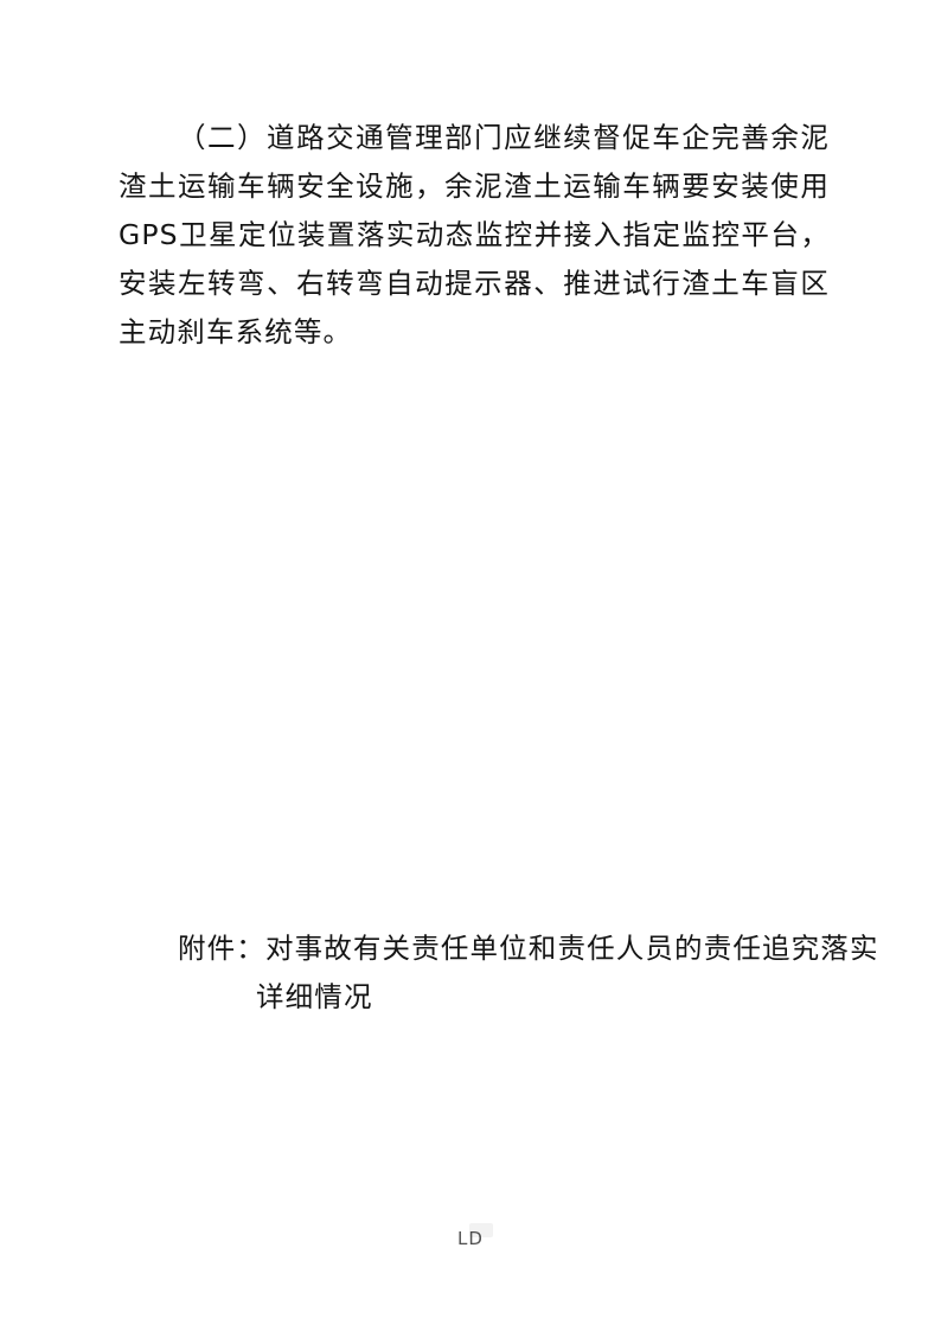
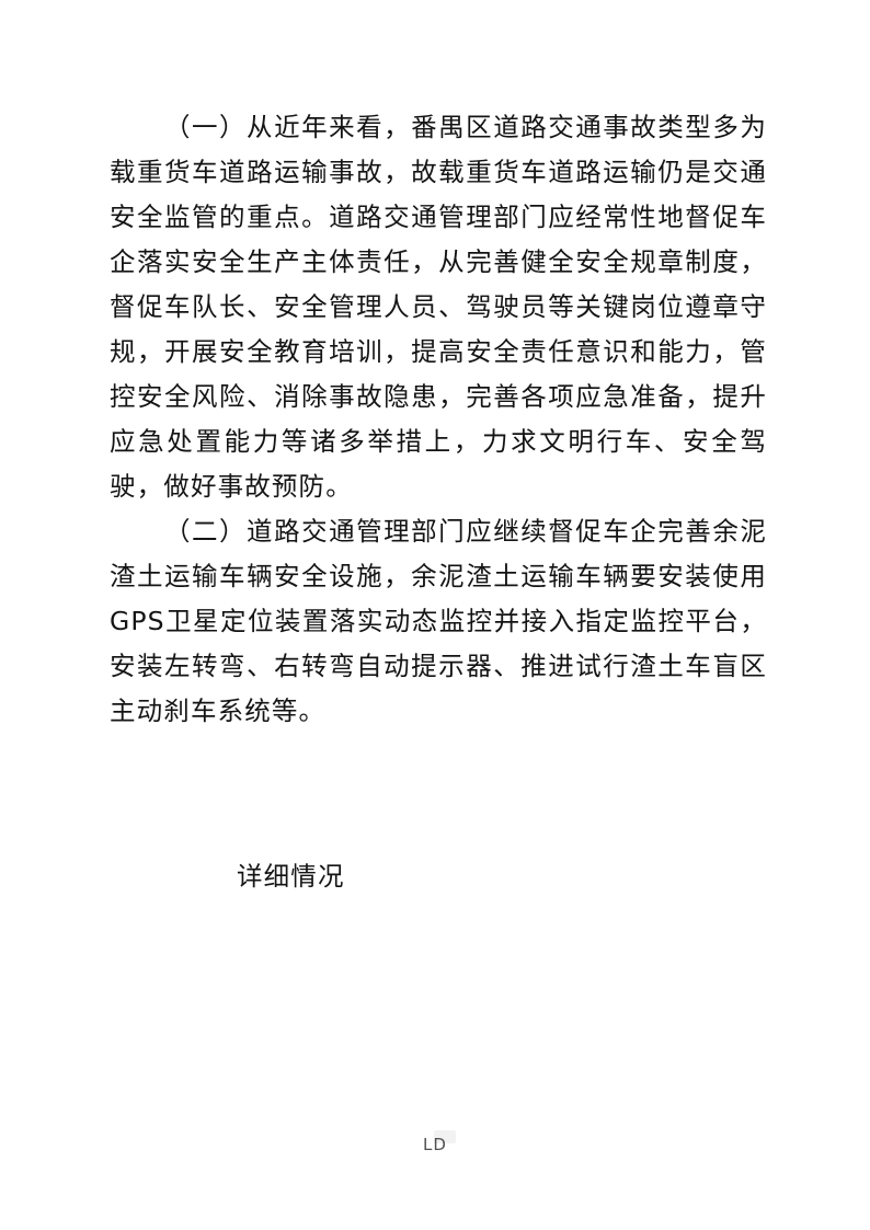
+ （一）从近年来看，番禺区道路交通事故类型多为载重货车道路运输事故，故载重货车道路运输仍是交通安全监管的重点。道路交通管理部门应经常性地督促车企落实安全生产主体责任，从完善健全安全规章制度，督促车队长、安全管理人员、驾驶员等关键岗位遵章守规，开展安全教育培训，提高安全责任意识和能力，管控安全风险、消除事故隐患，完善各项应急准备，提升应急处置能力等诸多举措上，力求文明行车、安全驾驶，做好事故预防。
  （二）道路交通管理部门应继续督促车企完善余泥渣土运输车辆安全设施，余泥渣土运输车辆要安装使用GPS卫星定位装置落实动态监控并接入指定监控平台，安装左转弯、右转弯自动提示器、推进试行渣土车盲区主动刹车系统等。
- 附件：对事故有关责任单位和责任人员的责任追究落实
  详细情况
  LD
